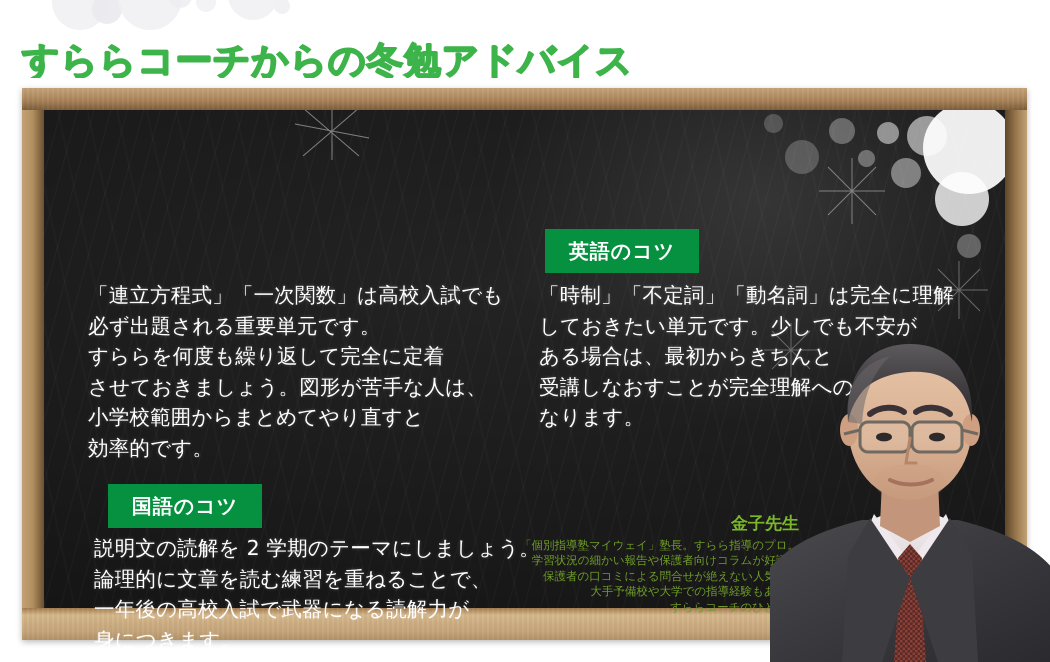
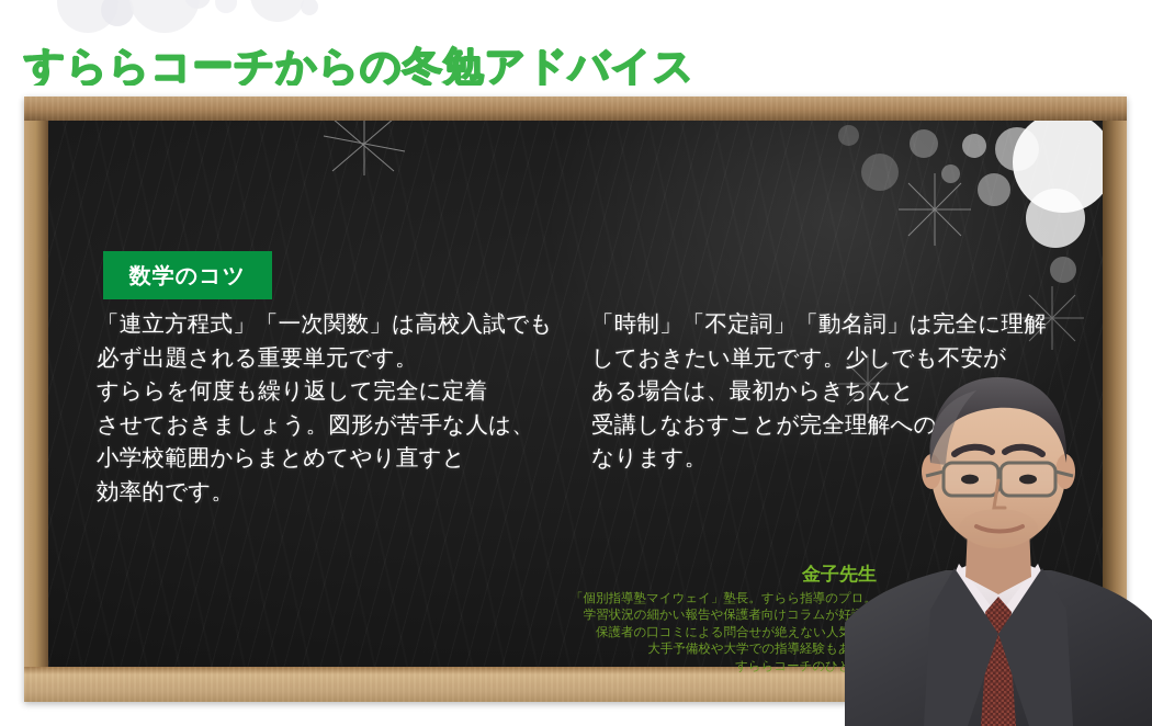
  すららコーチからの冬勉アドバイス
+ 数学のコツ
  「連立方程式」「一次関数」は高校入試でも
  必ず出題される重要単元です。
  すららを何度も繰り返して完全に定着
  させておきましょう。図形が苦手な人は、
  小学校範囲からまとめてやり直すと
  効率的です。
- 英語のコツ
  「時制」「不定詞」「動名詞」は完全に理解
  しておきたい単元です。少しでも不安が
  ある場合は、最初からきちんと
  受講しなおすことが完全理解への
  なります。
- 国語のコツ
- 説明文の読解を 2 学期のテーマにしましょう。
- 論理的に文章を読む練習を重ねることで、
- 一年後の高校入試で武器になる読解力が
- 身につきます。
  金子先生
  「個別指導塾マイウェイ」塾長。すらら指導のプロ。
  学習状況の細かい報告や保護者向けコラムが好
  保護者の口コミによる問合せが絶えない人
  大手予備校や大学での指導経験も
  すららコーチのひ
